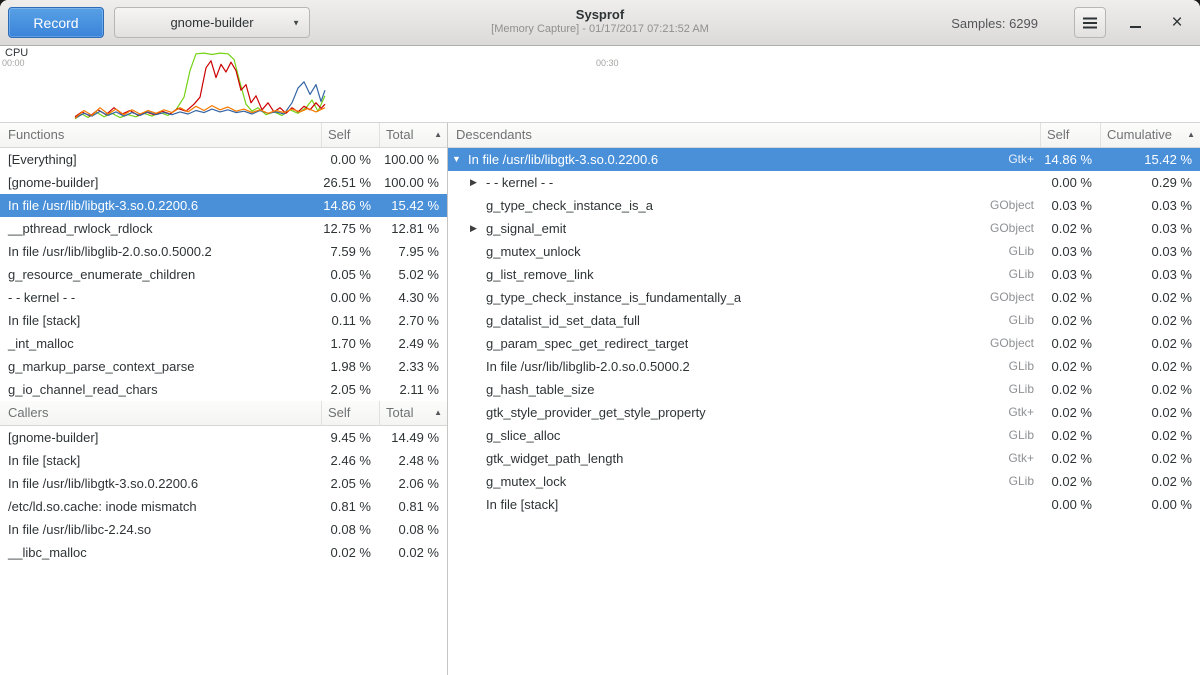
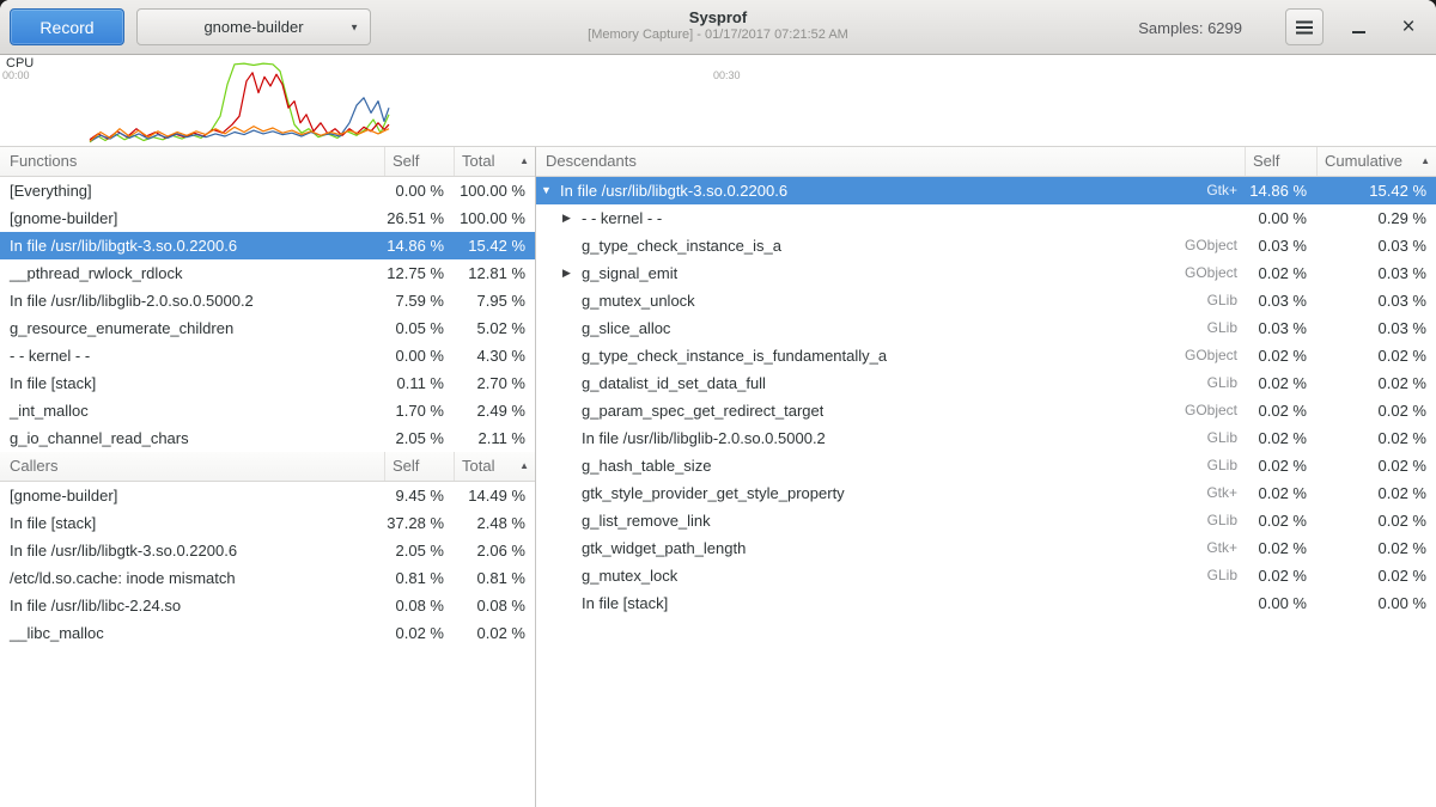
  Record
  gnome-builder
  ▼
  Sysprof
  [Memory Capture] - 01/17/2017 07:21:52 AM
  Samples: 6299
  ×
  CPU
  00:00
  00:30
  Functions
  Self
  Total
  ▲
  [Everything]
  0.00 %
  100.00 %
  [gnome-builder]
  26.51 %
  100.00 %
  In file /usr/lib/libgtk-3.so.0.2200.6
  14.86 %
  15.42 %
  __pthread_rwlock_rdlock
  12.75 %
  12.81 %
  In file /usr/lib/libglib-2.0.so.0.5000.2
  7.59 %
  7.95 %
  g_resource_enumerate_children
  0.05 %
  5.02 %
  - - kernel - -
  0.00 %
  4.30 %
  In file [stack]
  0.11 %
  2.70 %
  _int_malloc
  1.70 %
  2.49 %
- g_markup_parse_context_parse
- 1.98 %
- 2.33 %
  g_io_channel_read_chars
  2.05 %
  2.11 %
  Callers
  Self
  Total
  ▲
  [gnome-builder]
  9.45 %
  14.49 %
  In file [stack]
- 2.46 %
+ 37.28 %
  2.48 %
  In file /usr/lib/libgtk-3.so.0.2200.6
  2.05 %
  2.06 %
  /etc/ld.so.cache: inode mismatch
  0.81 %
  0.81 %
  In file /usr/lib/libc-2.24.so
  0.08 %
  0.08 %
  __libc_malloc
  0.02 %
  0.02 %
  Descendants
  Self
  Cumulative
  ▲
  ▼
  In file /usr/lib/libgtk-3.so.0.2200.6
  Gtk+
  14.86 %
  15.42 %
  ▶
  - - kernel - -
  0.00 %
  0.29 %
  g_type_check_instance_is_a
  GObject
  0.03 %
  0.03 %
  ▶
  g_signal_emit
  GObject
  0.02 %
  0.03 %
  g_mutex_unlock
  GLib
  0.03 %
  0.03 %
- g_list_remove_link
+ g_slice_alloc
  GLib
  0.03 %
  0.03 %
  g_type_check_instance_is_fundamentally_a
  GObject
  0.02 %
  0.02 %
  g_datalist_id_set_data_full
  GLib
  0.02 %
  0.02 %
  g_param_spec_get_redirect_target
  GObject
  0.02 %
  0.02 %
  In file /usr/lib/libglib-2.0.so.0.5000.2
  GLib
  0.02 %
  0.02 %
  g_hash_table_size
  GLib
  0.02 %
  0.02 %
  gtk_style_provider_get_style_property
  Gtk+
  0.02 %
  0.02 %
- g_slice_alloc
+ g_list_remove_link
  GLib
  0.02 %
  0.02 %
  gtk_widget_path_length
  Gtk+
  0.02 %
  0.02 %
  g_mutex_lock
  GLib
  0.02 %
  0.02 %
  In file [stack]
  0.00 %
  0.00 %
